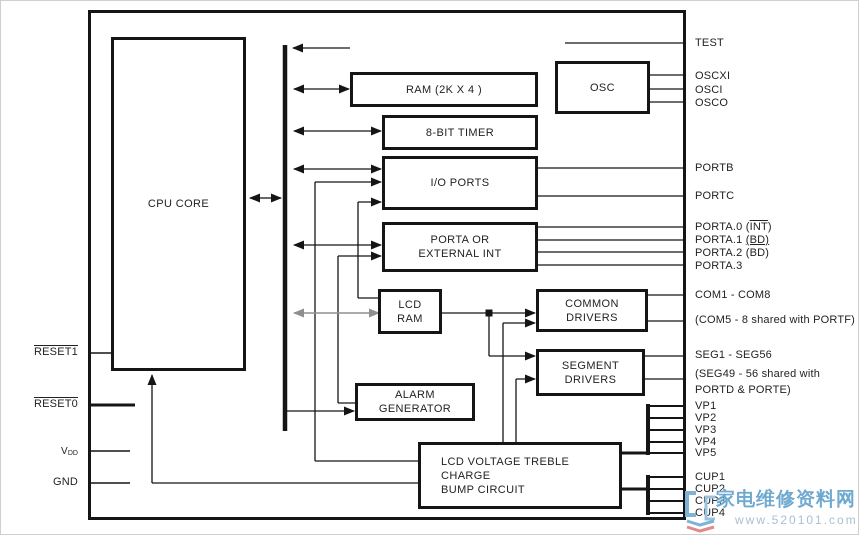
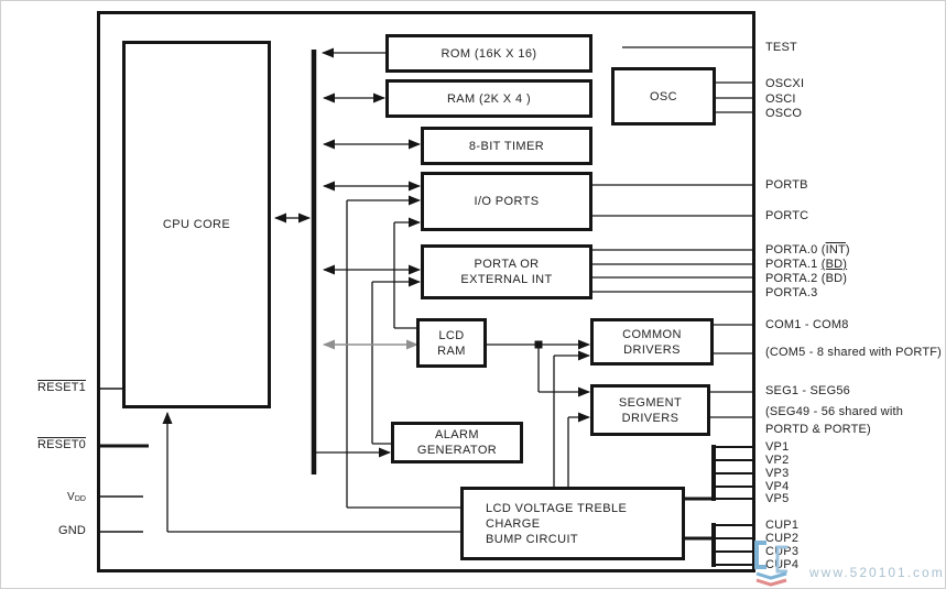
  CPU CORE
+ ROM (16K X 16)
  RAM (2K X 4 )
  8-BIT TIMER
  I/O PORTS
  PORTA OR
  EXTERNAL INT
  LCD
  RAM
  ALARM
  GENERATOR
  LCD VOLTAGE TREBLE CHARGE
  BUMP CIRCUIT
  OSC
  COMMON
  DRIVERS
  SEGMENT
  DRIVERS
  RESET1
  RESET0
  GND
  TEST
  OSCXI
  OSCI
  OSCO
  PORTB
  PORTC
  PORTA.0 (INT)
  PORTA.1 (BD)
  PORTA.2 (BD)
  PORTA.3
  COM1 - COM8
  (COM5 - 8 shared with PORTF)
  SEG1 - SEG56
  (SEG49 - 56 shared with
  PORTD & PORTE)
  VP1
  VP2
  VP3
  VP4
  VP5
  CUP1
  CUP2
  CP3
  CP4
- 家电维修资料网
  www.520101.com
